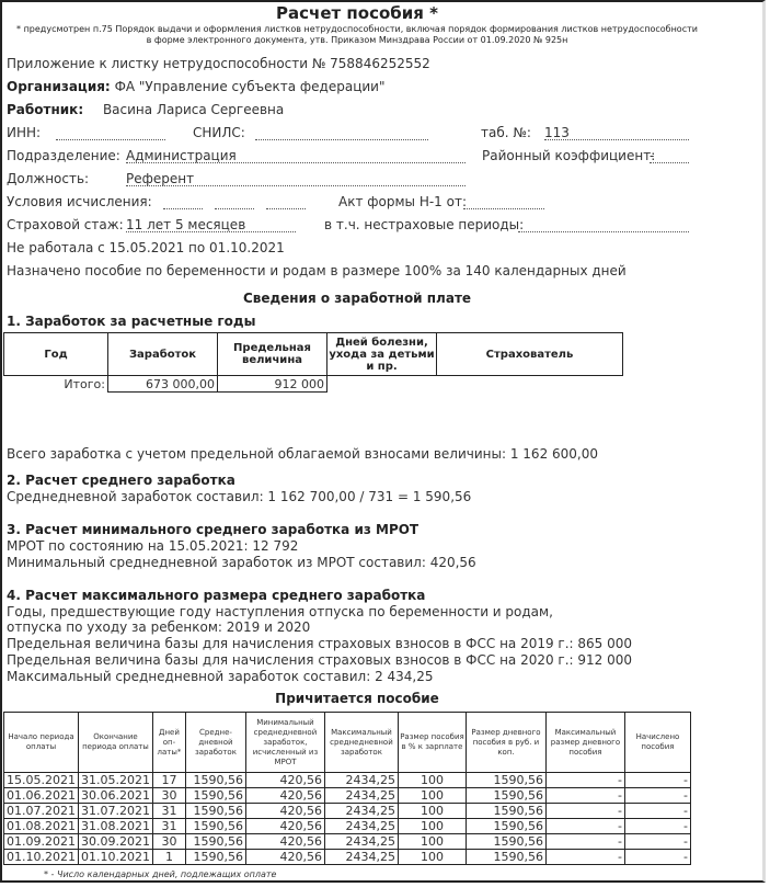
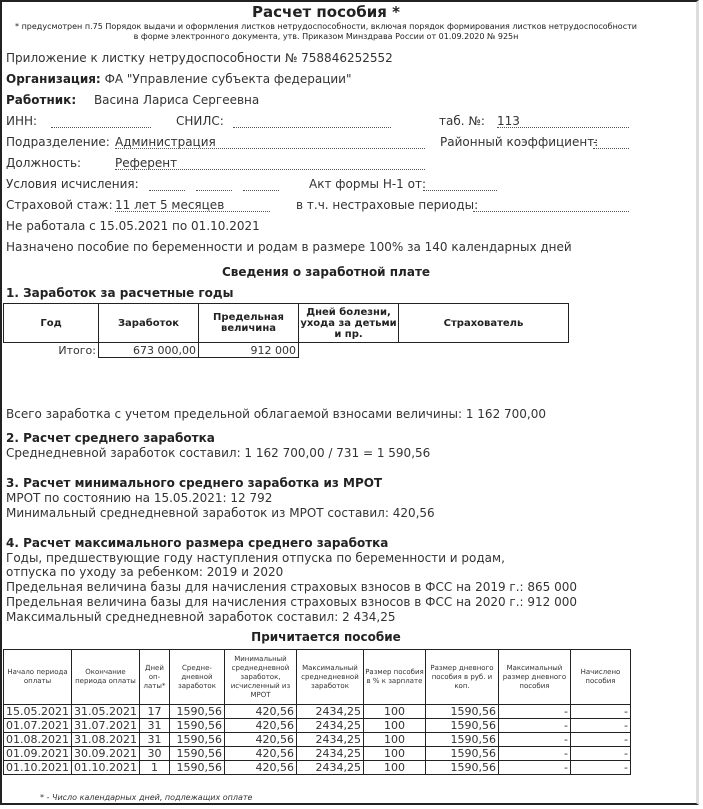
  Расчет пособия *
  * предусмотрен п.75 Порядок выдачи и оформления листков нетрудоспособности, включая порядок формирования листков нетрудоспособности
  в форме электронного документа, утв. Приказом Минздрава России от 01.09.2020 № 925н
  Приложение к листку нетрудоспособности № 758846252552
  Организация: ФА "Управление субъекта федерации"
  Работник: Васина Лариса Сергеевна
  ИНН:
  СНИЛС:
  таб. №:
  113
  Подразделение:
  Администрация
  Районный коэффициент:
  -
  Должность:
  Референт
  Условия исчисления:
  Акт формы Н-1 от:
  Страховой стаж:
  11 лет 5 месяцев
  в т.ч. нестраховые периоды:
  Не работала с 15.05.2021 по 01.10.2021
  Назначено пособие по беременности и родам в размере 100% за 140 календарных дней
  Сведения о заработной плате
  1. Заработок за расчетные годы
- Всего заработка с учетом предельной облагаемой взносами величины: 1 162 600,00
+ Всего заработка с учетом предельной облагаемой взносами величины: 1 162 700,00
  2. Расчет среднего заработка
  Среднедневной заработок составил: 1 162 700,00 / 731 = 1 590,56
  3. Расчет минимального среднего заработка из МРОТ
  МРОТ по состоянию на 15.05.2021: 12 792
  Минимальный среднедневной заработок из МРОТ составил: 420,56
  4. Расчет максимального размера среднего заработка
  Годы, предшествующие году наступления отпуска по беременности и родам,
  отпуска по уходу за ребенком: 2019 и 2020
  Предельная величина базы для начисления страховых взносов в ФСС на 2019 г.: 865 000
  Предельная величина базы для начисления страховых взносов в ФСС на 2020 г.: 912 000
  Максимальный среднедневной заработок составил: 2 434,25
  Причитается пособие
  Год	Заработок	Предельная величина	Дней болезни, ухода за детьми и пр.	Страхователь
  Итого:	673 000,00	912 000
  Начало периода оплаты	Окончание периода оплаты	Дней оп-латы*	Средне-дневной заработок	Минимальный среднедневной заработок, исчисленный из МРОТ	Максимальный среднедневной заработок	Размер пособия в % к зарплате	Размер дневного пособия в руб. и коп.	Максимальный размер дневного пособия	Начислено пособия
  15.05.2021	31.05.2021	17	1590,56	420,56	2434,25	100	1590,56	-	-
- 01.06.2021	30.06.2021	30	1590,56	420,56	2434,25	100	1590,56	-	-
  01.07.2021	31.07.2021	31	1590,56	420,56	2434,25	100	1590,56	-	-
  01.08.2021	31.08.2021	31	1590,56	420,56	2434,25	100	1590,56	-	-
  01.09.2021	30.09.2021	30	1590,56	420,56	2434,25	100	1590,56	-	-
  01.10.2021	01.10.2021	1	1590,56	420,56	2434,25	100	1590,56	-	-
  * - Число календарных дней, подлежащих оплате
